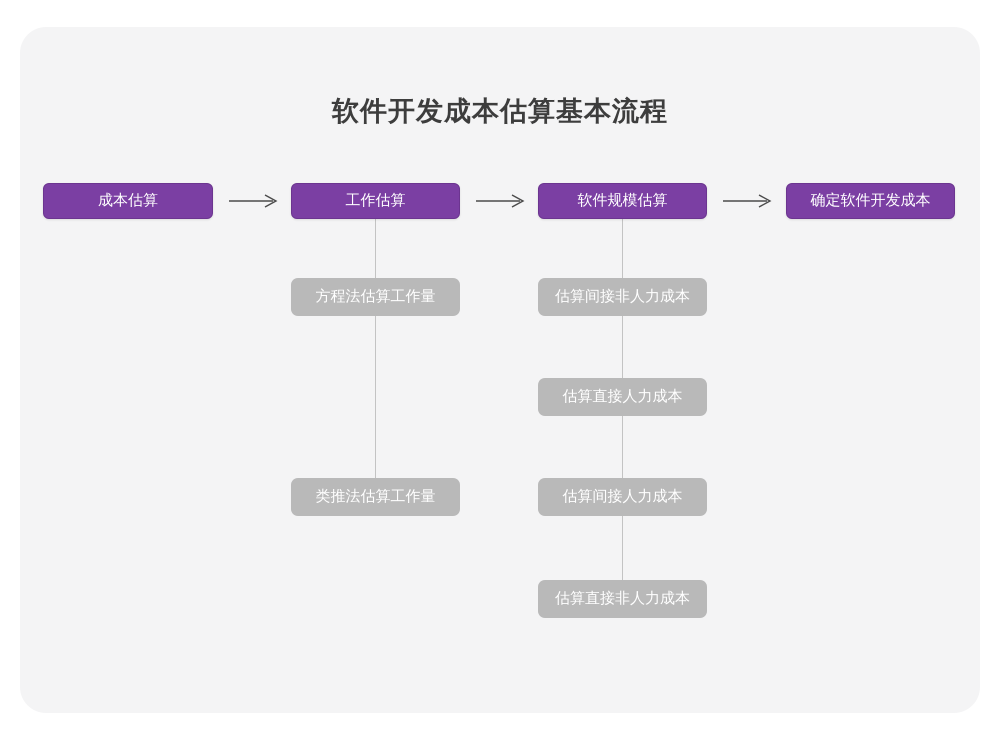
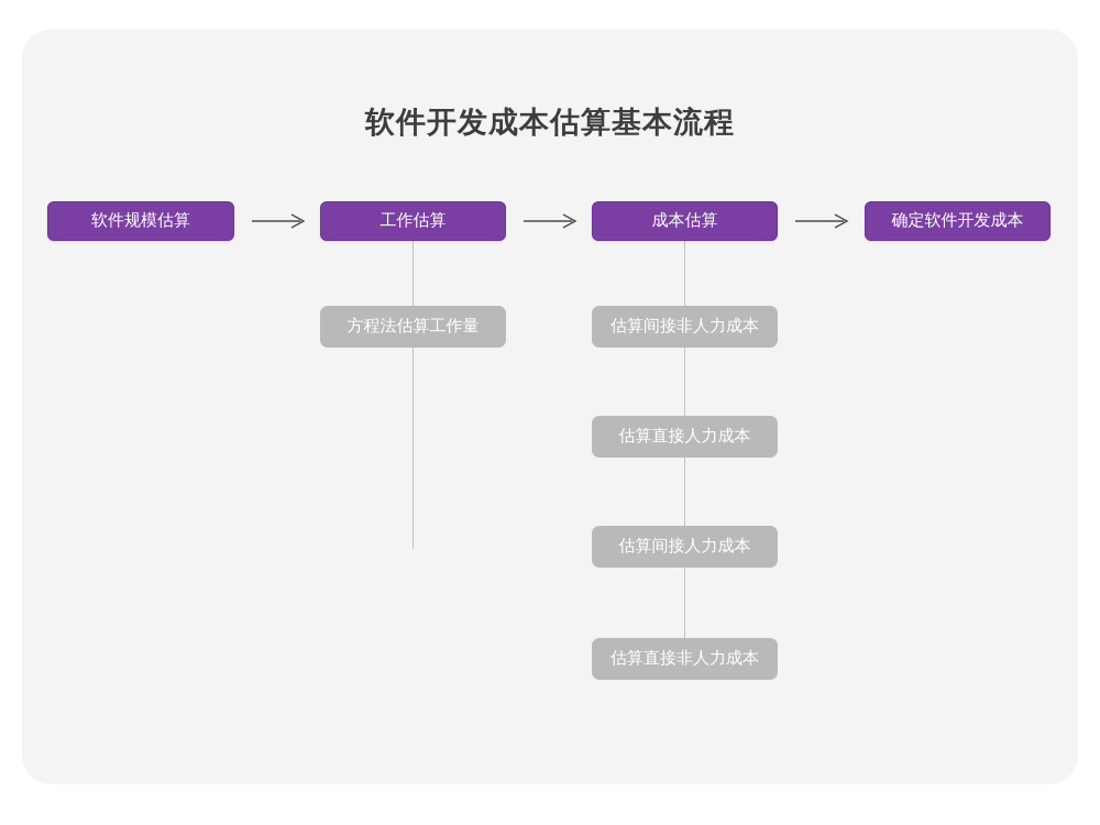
  软件开发成本估算基本流程
- 成本估算
+ 软件规模估算
  工作估算
- 软件规模估算
+ 成本估算
  确定软件开发成本
  方程法估算工作量
- 类推法估算工作量
  估算间接非人力成本
  估算直接人力成本
  估算间接人力成本
  估算直接非人力成本
